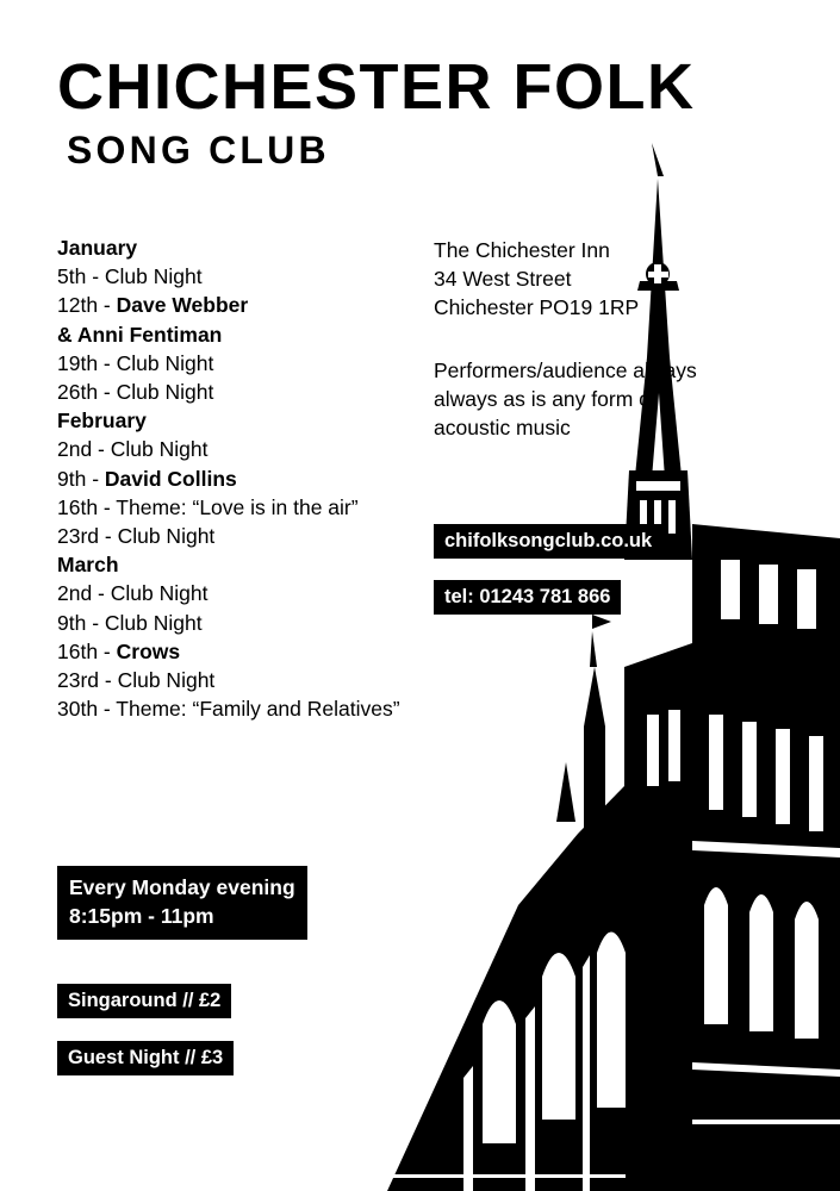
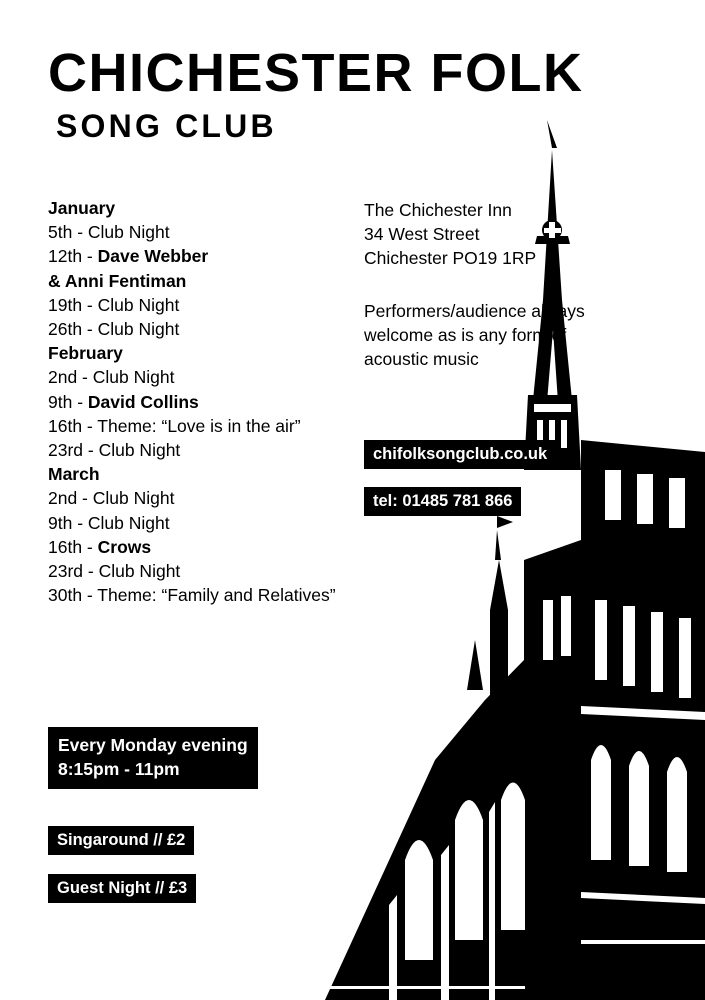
  CHICHESTER FOLK
  SONG CLUB
  January
  5th - Club Night
  12th - Dave Webber
  & Anni Fentiman
  19th - Club Night
  26th - Club Night
  February
  2nd - Club Night
  9th - David Collins
  16th - Theme: “Love is in the air”
  23rd - Club Night
  March
  2nd - Club Night
  9th - Club Night
  16th - Crows
  23rd - Club Night
  30th - Theme: “Family and Relatives”
  The Chichester Inn
  34 West Street
  Chichester PO19 1RP
  Performers/audience always
- always as is any form of
+ welcome as is any form of
  acoustic music
  chifolksongclub.co.uk
- tel: 01243 781 866
+ tel: 01485 781 866
  Every Monday evening
  8:15pm - 11pm
  Singaround // £2
  Guest Night // £3
